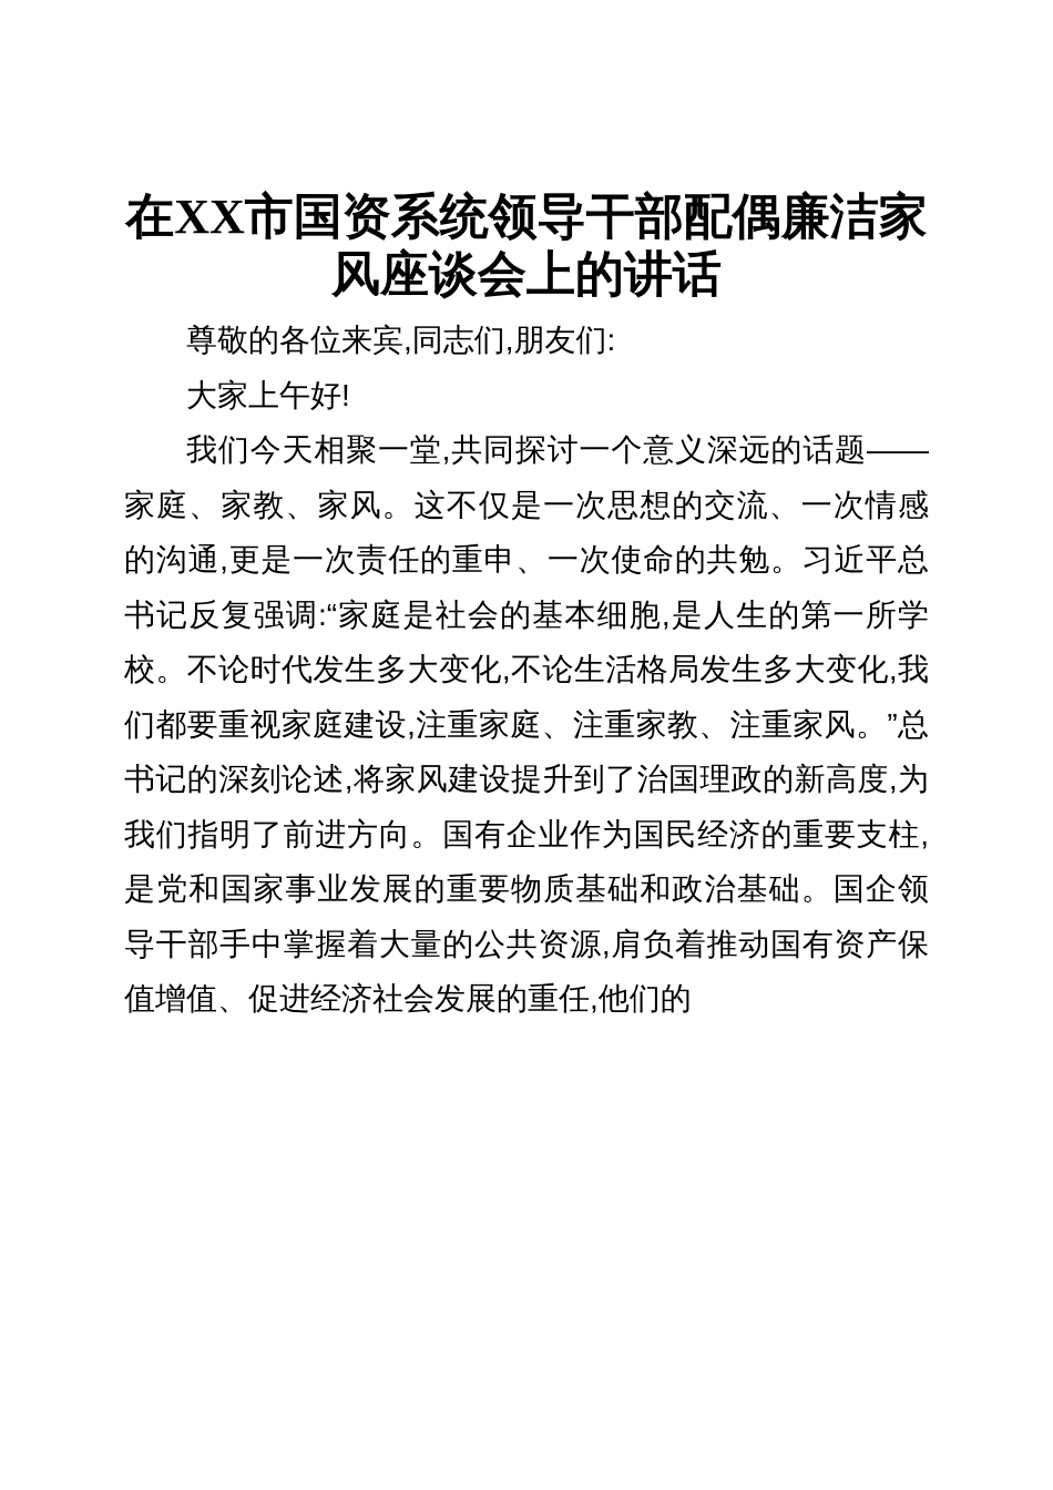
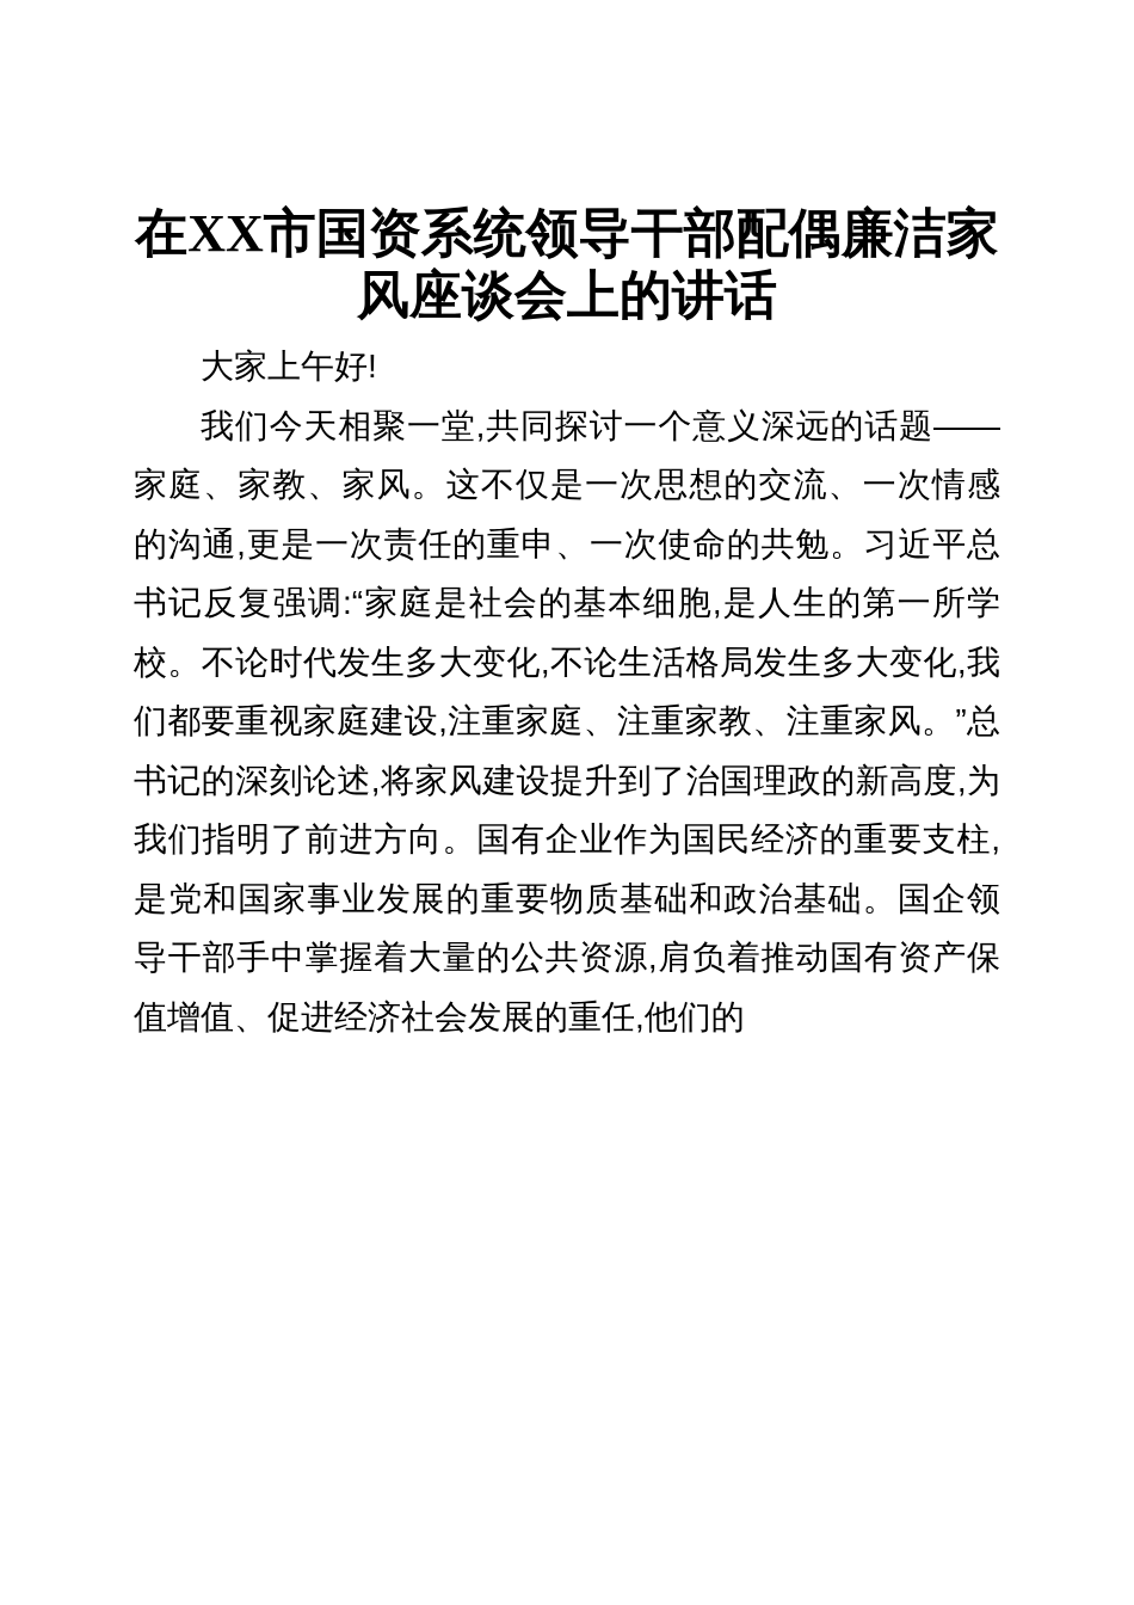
  在XX市国资系统领导干部配偶廉洁家风座谈会上的讲话
- 尊敬的各位来宾,同志们,朋友们:
  大家上午好!
  我们今天相聚一堂,共同探讨一个意义深远的话题——家庭、家教、家风。这不仅是一次思想的交流、一次情感的沟通,更是一次责任的重申、一次使命的共勉。习近平总书记反复强调:“家庭是社会的基本细胞,是人生的第一所学校。不论时代发生多大变化,不论生活格局发生多大变化,我们都要重视家庭建设,注重家庭、注重家教、注重家风。”总书记的深刻论述,将家风建设提升到了治国理政的新高度,为我们指明了前进方向。国有企业作为国民经济的重要支柱,是党和国家事业发展的重要物质基础和政治基础。国企领导干部手中掌握着大量的公共资源,肩负着推动国有资产保值增值、促进经济社会发展的重任,他们的
